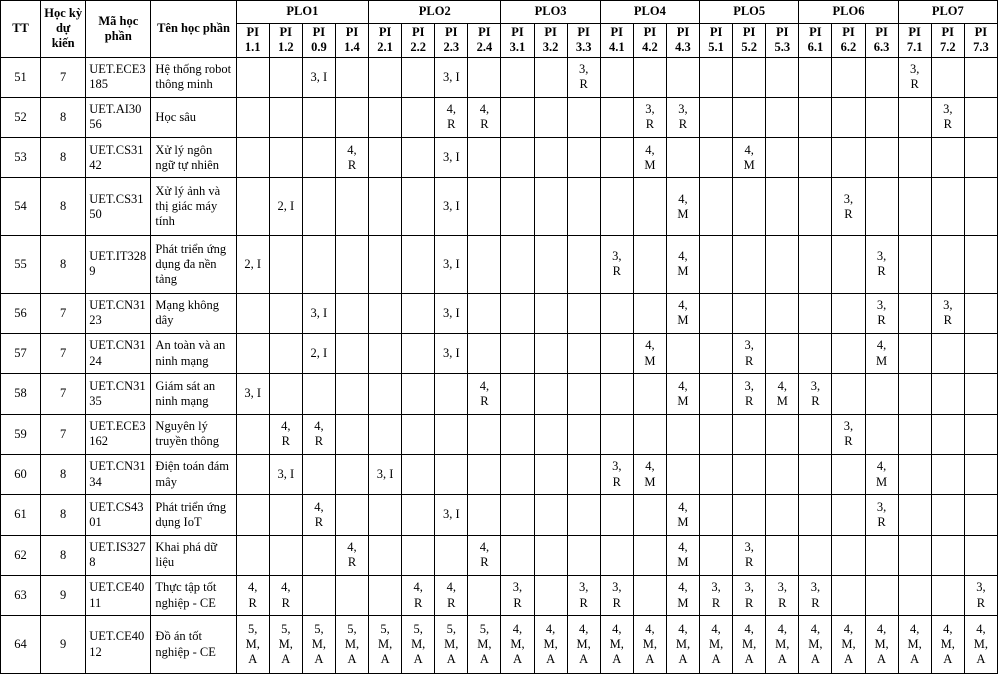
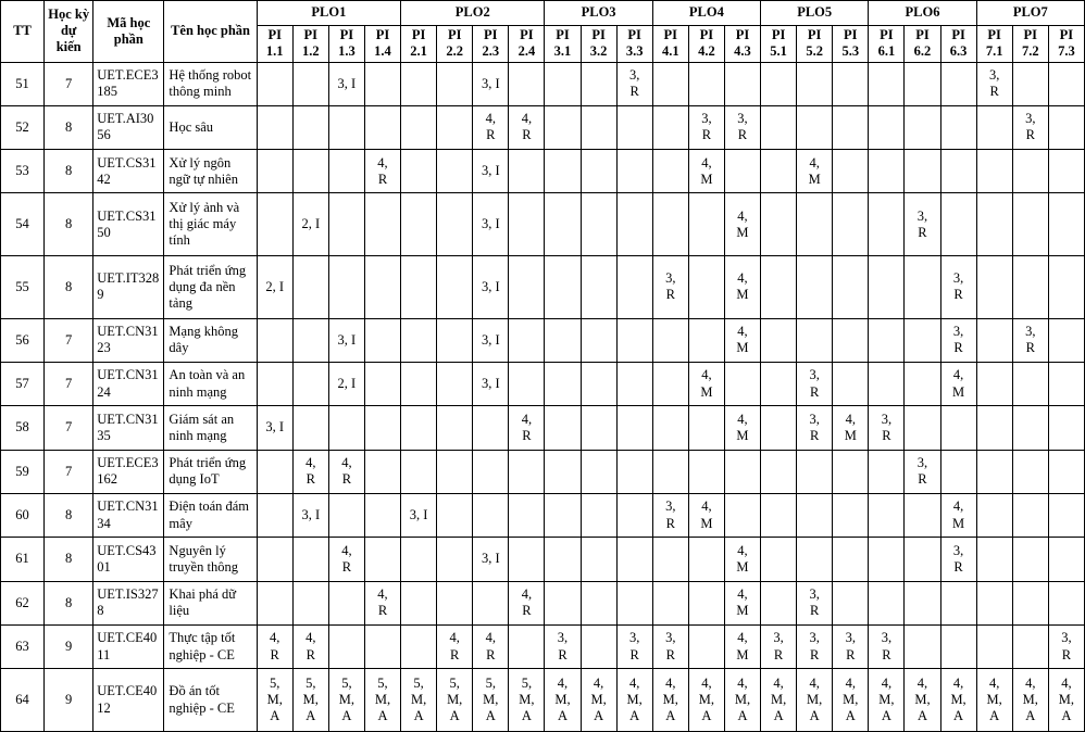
  TT	Học kỳ dự kiến	Mã học phần	Tên học phần	PLO1	PLO2	PLO3	PLO4	PLO5	PLO6	PLO7
- PI 1.1	PI 1.2	PI 0.9	PI 1.4	PI 2.1	PI 2.2	PI 2.3	PI 2.4	PI 3.1	PI 3.2	PI 3.3	PI 4.1	PI 4.2	PI 4.3	PI 5.1	PI 5.2	PI 5.3	PI 6.1	PI 6.2	PI 6.3	PI 7.1	PI 7.2	PI 7.3
+ PI 1.1	PI 1.2	PI 1.3	PI 1.4	PI 2.1	PI 2.2	PI 2.3	PI 2.4	PI 3.1	PI 3.2	PI 3.3	PI 4.1	PI 4.2	PI 4.3	PI 5.1	PI 5.2	PI 5.3	PI 6.1	PI 6.2	PI 6.3	PI 7.1	PI 7.2	PI 7.3
  51	7	UET.ECE3185	Hệ thống robot thông minh			3, I				3, I				3, R										3, R
  52	8	UET.AI3056	Học sâu							4, R	4, R					3, R	3, R								3, R
  53	8	UET.CS3142	Xử lý ngôn ngữ tự nhiên				4, R			3, I						4, M			4, M
  54	8	UET.CS3150	Xử lý ảnh và thị giác máy tính		2, I					3, I							4, M					3, R
  55	8	UET.IT3289	Phát triển ứng dụng đa nền tảng	2, I						3, I					3, R		4, M						3, R
  56	7	UET.CN3123	Mạng không dây			3, I				3, I							4, M						3, R		3, R
  57	7	UET.CN3124	An toàn và an ninh mạng			2, I				3, I						4, M			3, R				4, M
  58	7	UET.CN3135	Giám sát an ninh mạng	3, I							4, R						4, M		3, R	4, M	3, R
- 59	7	UET.ECE3162	Nguyên lý truyền thông		4, R	4, R																3, R
+ 59	7	UET.ECE3162	Phát triển ứng dụng IoT		4, R	4, R																3, R
  60	8	UET.CN3134	Điện toán đám mây		3, I			3, I							3, R	4, M							4, M
- 61	8	UET.CS4301	Phát triển ứng dụng IoT			4, R				3, I							4, M						3, R
+ 61	8	UET.CS4301	Nguyên lý truyền thông			4, R				3, I							4, M						3, R
  62	8	UET.IS3278	Khai phá dữ liệu				4, R				4, R						4, M		3, R
  63	9	UET.CE4011	Thực tập tốt nghiệp - CE	4, R	4, R				4, R	4, R		3, R		3, R	3, R		4, M	3, R	3, R	3, R	3, R					3, R
  64	9	UET.CE4012	Đồ án tốt nghiệp - CE	5, M, A	5, M, A	5, M, A	5, M, A	5, M, A	5, M, A	5, M, A	5, M, A	4, M, A	4, M, A	4, M, A	4, M, A	4, M, A	4, M, A	4, M, A	4, M, A	4, M, A	4, M, A	4, M, A	4, M, A	4, M, A	4, M, A	4, M, A
